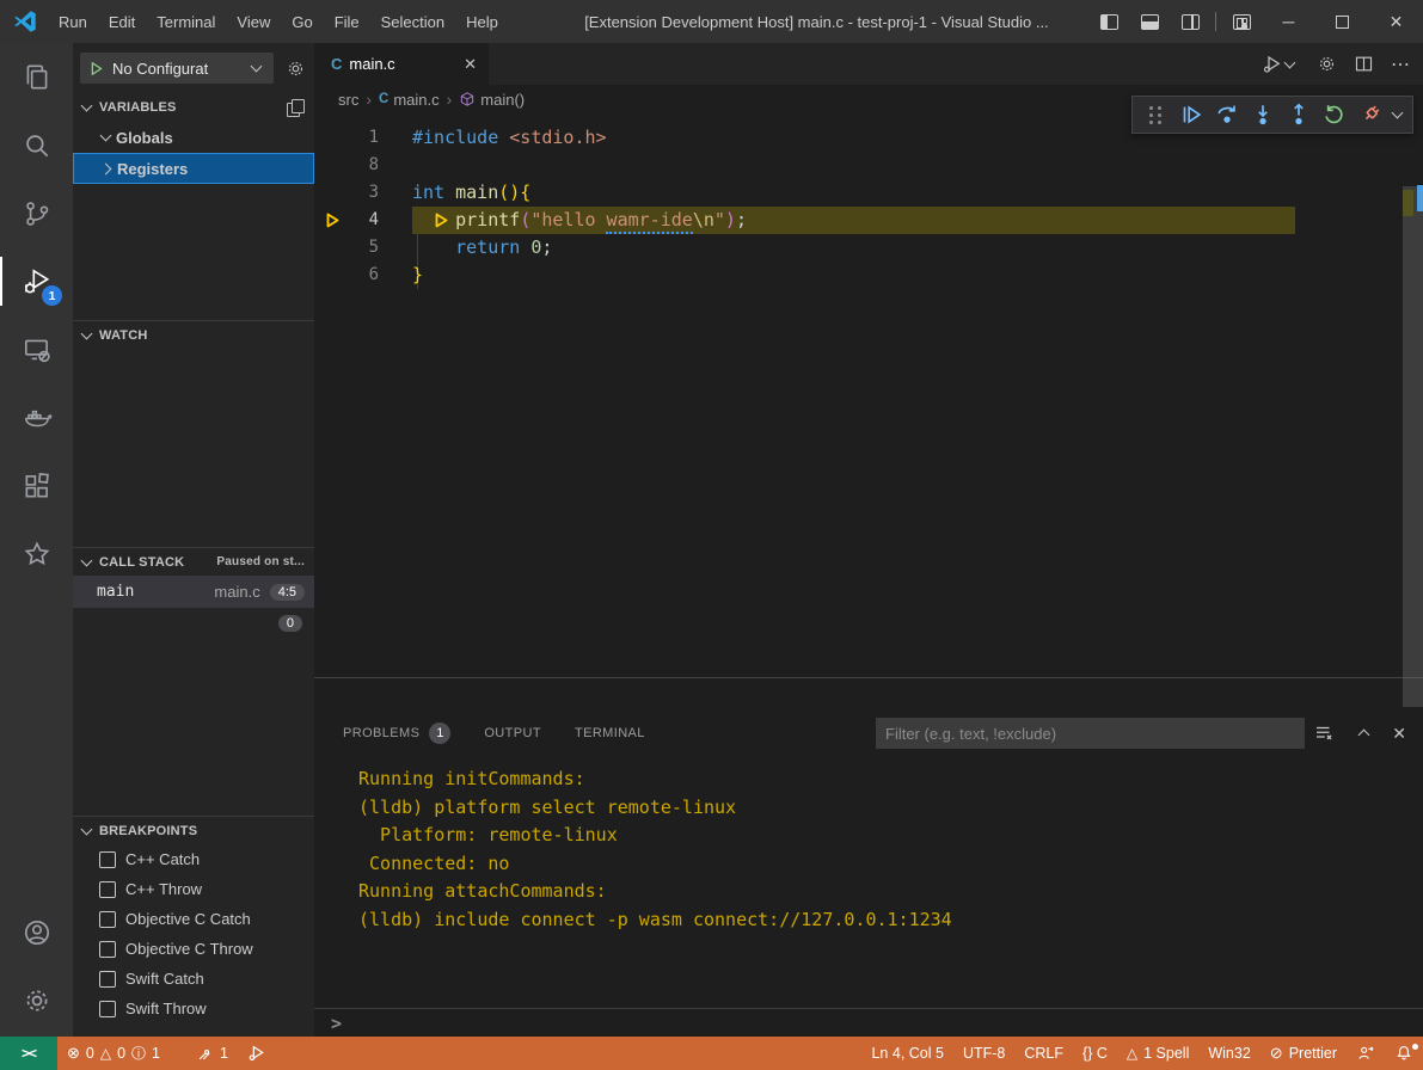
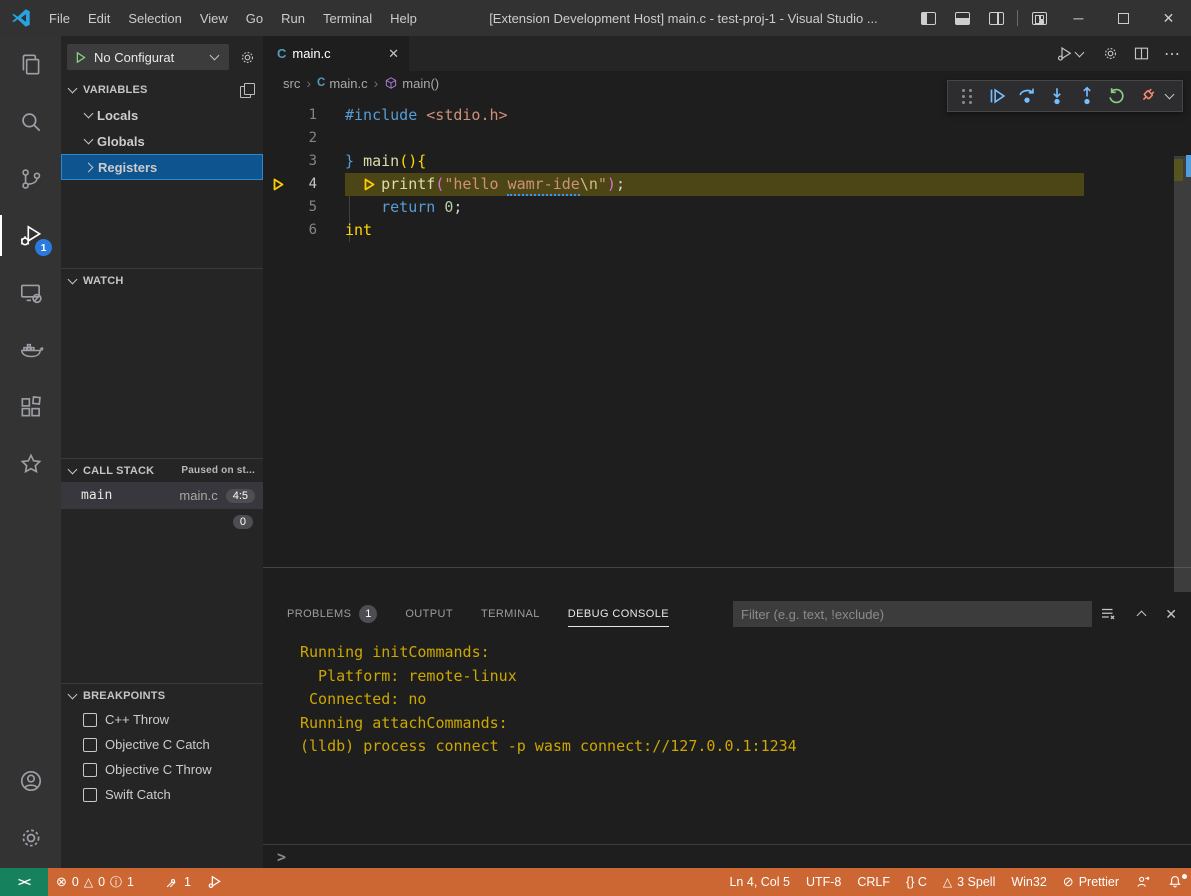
- Run
+ File
  Edit
- Terminal
+ Selection
  View
  Go
- File
+ Run
- Selection
+ Terminal
  Help
  [Extension Development Host] main.c - test-proj-1 - Visual Studio ...
  ─
  ✕
  1
  No Configurat
  VARIABLES
+ Locals
  Globals
  Registers
  WATCH
  CALL STACK
  Paused on st...
  main
  main.c
  4:5
  0
  BREAKPOINTS
- C++ Catch
  C++ Throw
  Objective C Catch
  Objective C Throw
  Swift Catch
- Swift Throw
  C
  main.c
  ✕
  ⋯
  src
  ›
  C
  main.c
  ›
  main()
  1
  #include <stdio.h>
- 8
+ 2
  3
- int main(){
+ } main(){
  4
  printf("hello wamr-ide\n");
  5
  return 0;
  6
- }
+ int
  PROBLEMS
  1
  OUTPUT
  TERMINAL
+ DEBUG CONSOLE
  Filter (e.g. text, !exclude)
  ✕
  Running initCommands:
- (lldb) platform select remote-linux
  Platform: remote-linux
  Connected: no
  Running attachCommands:
- (lldb) include connect -p wasm connect://127.0.0.1:1234
+ (lldb) process connect -p wasm connect://127.0.0.1:1234
  >
  ><
  0
  0
  1
  1
  Ln 4, Col 5
  UTF-8
  CRLF
  {} C
- 1 Spell
+ 3 Spell
  Win32
  Prettier
